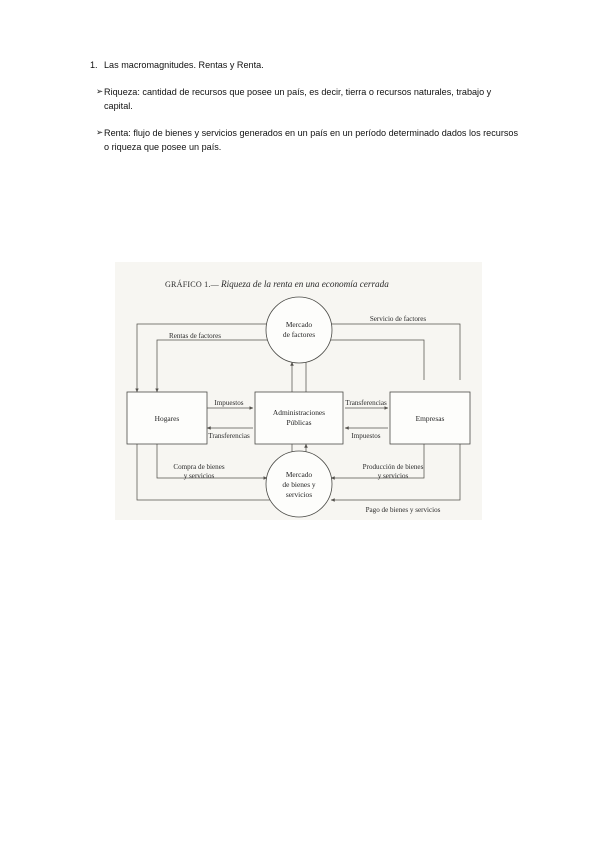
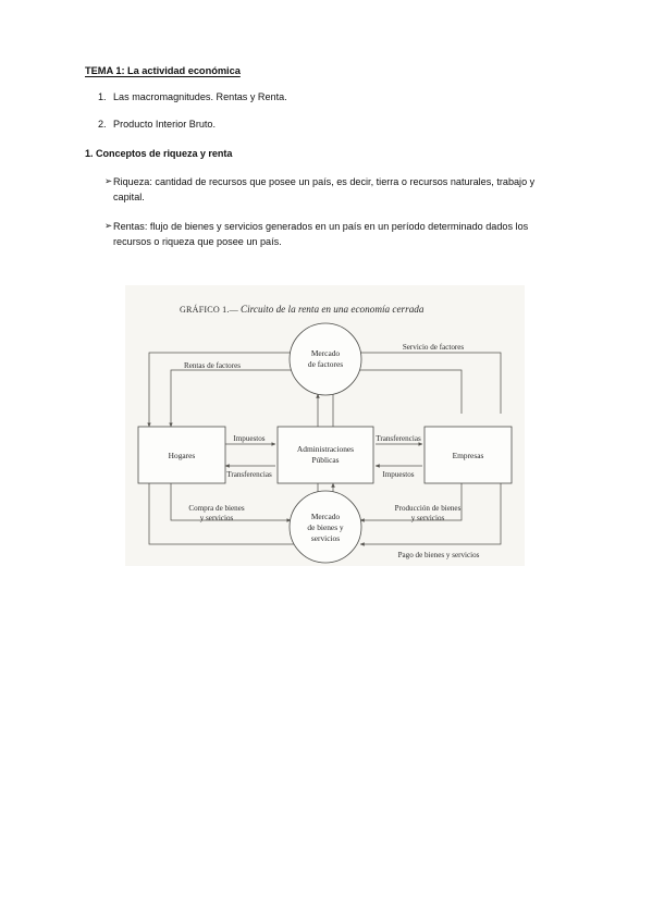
+ TEMA 1: La actividad económica
  1.
  Las macromagnitudes. Rentas y Renta.
+ 2.
+ Producto Interior Bruto.
+ 1. Conceptos de riqueza y renta
  ➢
  Riqueza: cantidad de recursos que posee un país, es decir, tierra o recursos naturales, trabajo y capital.
  ➢
- Renta: flujo de bienes y servicios generados en un país en un período determinado dados los recursos o riqueza que posee un país.
+ Rentas: flujo de bienes y servicios generados en un país en un período determinado dados los recursos o riqueza que posee un país.
  GRÁFICO 1.—
- Riqueza de la renta en una economía cerrada
+ Circuito de la renta en una economía cerrada
  Mercado
  de factores
  Mercado
  de bienes y
  servicios
  Hogares
  Administraciones
  Públicas
  Empresas
  Rentas de factores
  Servicio de factores
  Impuestos
  Transferencias
  Transferencias
  Impuestos
  Compra de bienes
  y servicios
  Producción de bienes
  y servicios
  Pago de bienes y servicios
